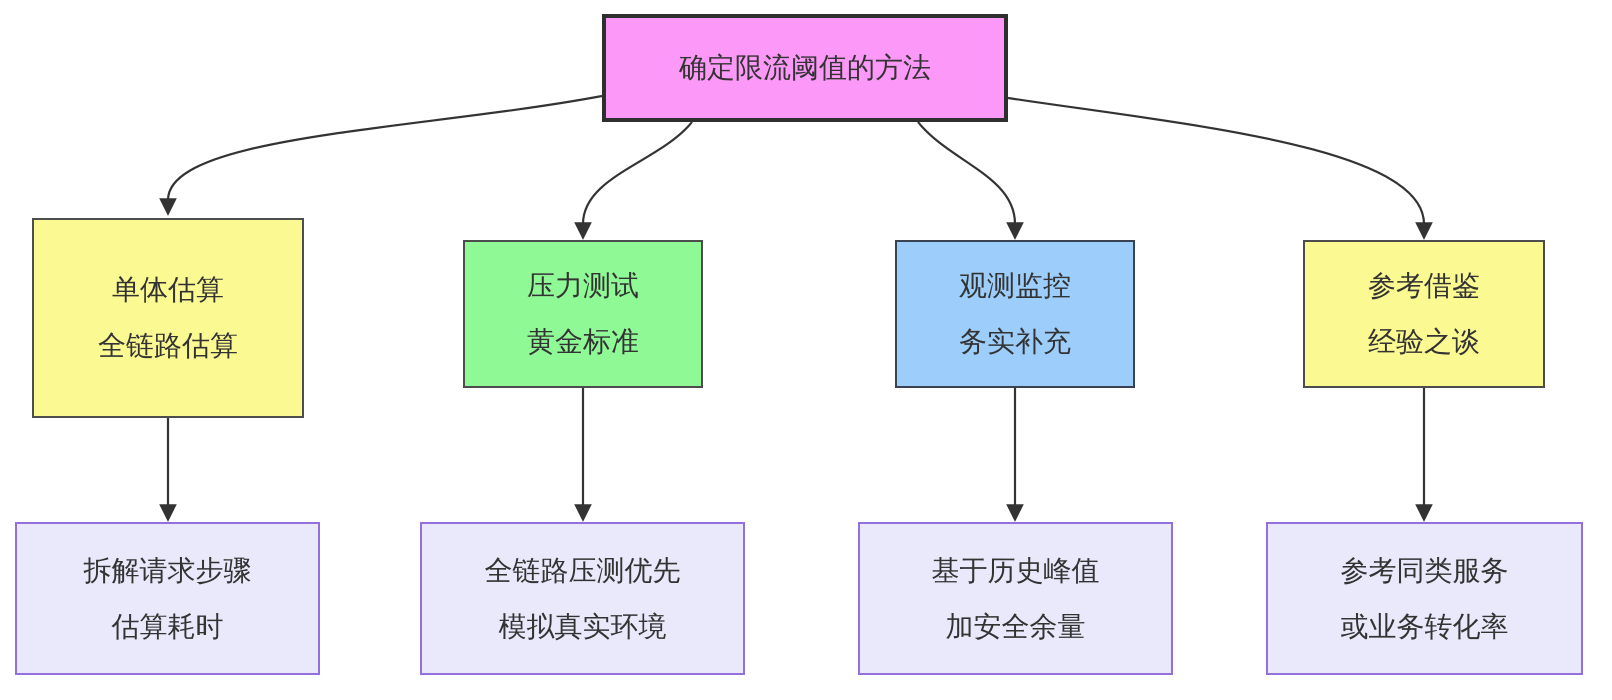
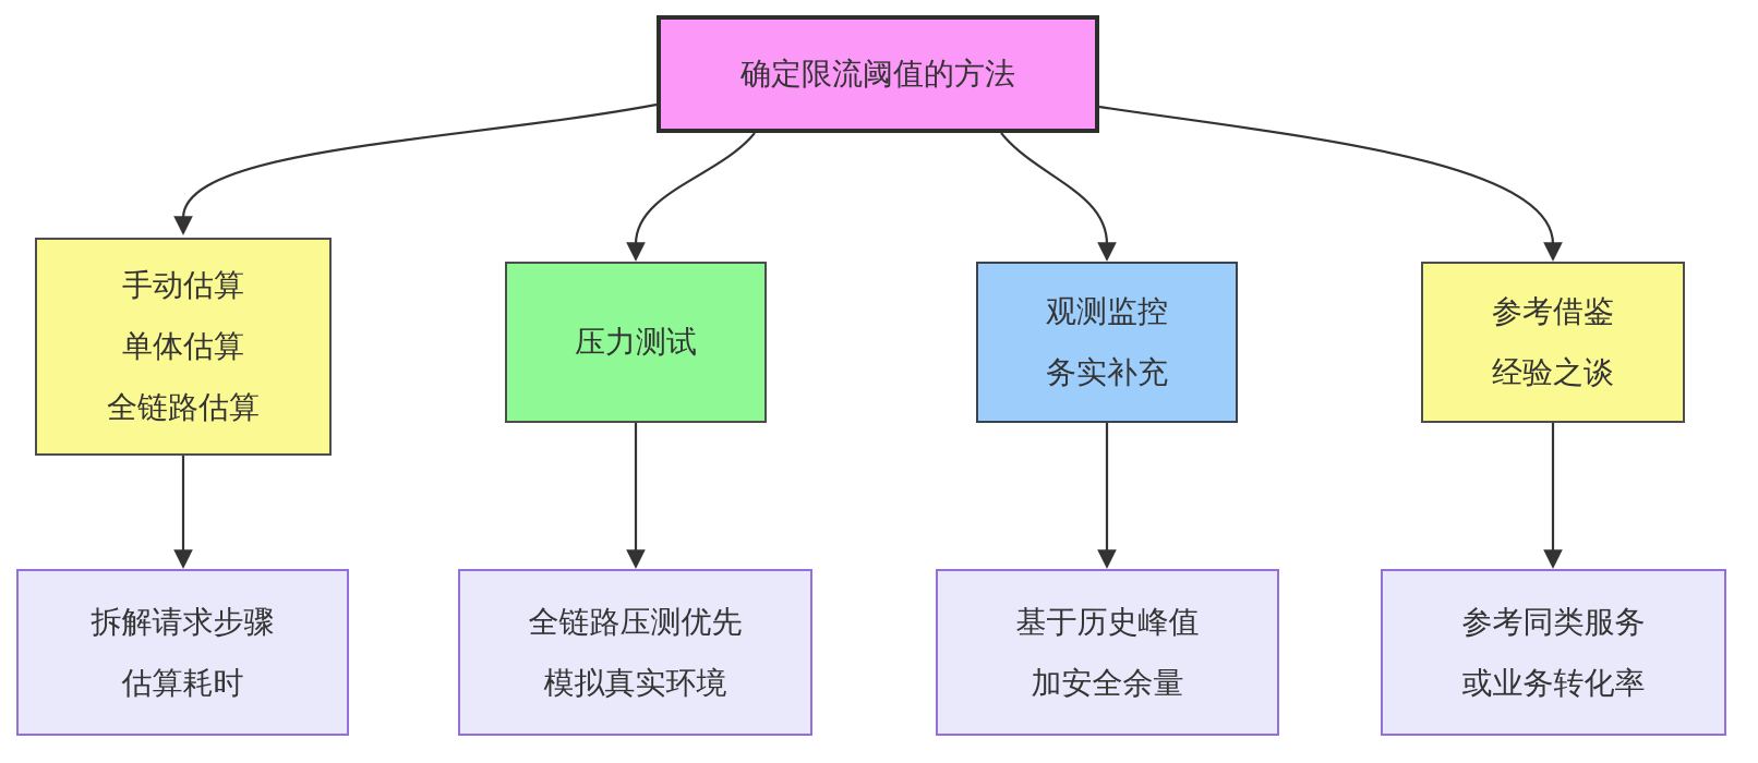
  确定限流阈值的方法
+ 手动估算
  单体估算
  全链路估算
  压力测试
- 黄金标准
  观测监控
  务实补充
  参考借鉴
  经验之谈
  拆解请求步骤
  估算耗时
  全链路压测优先
  模拟真实环境
  基于历史峰值
  加安全余量
  参考同类服务
  或业务转化率
